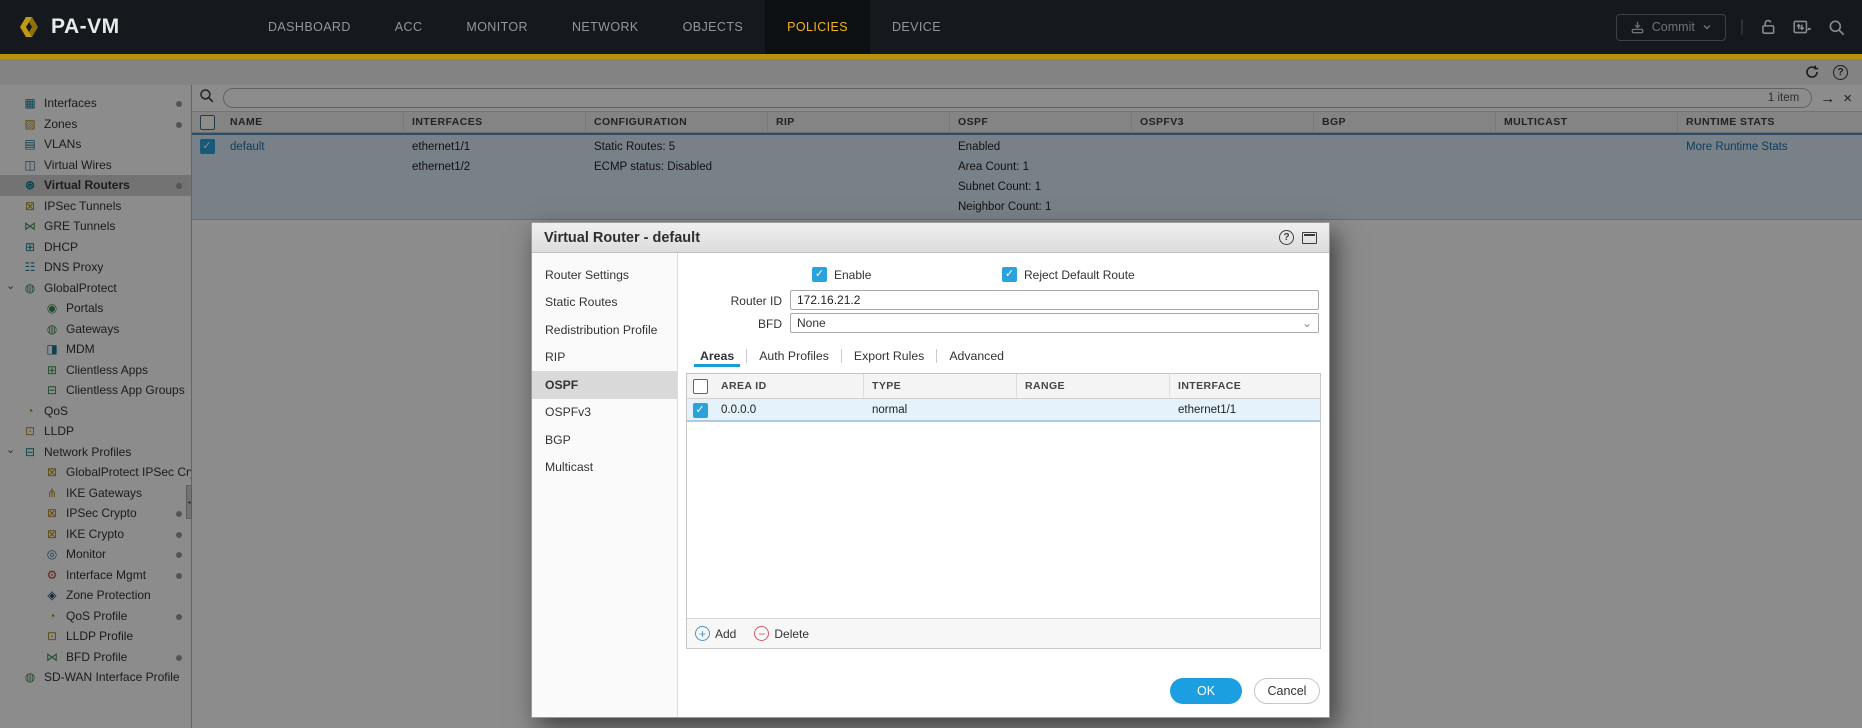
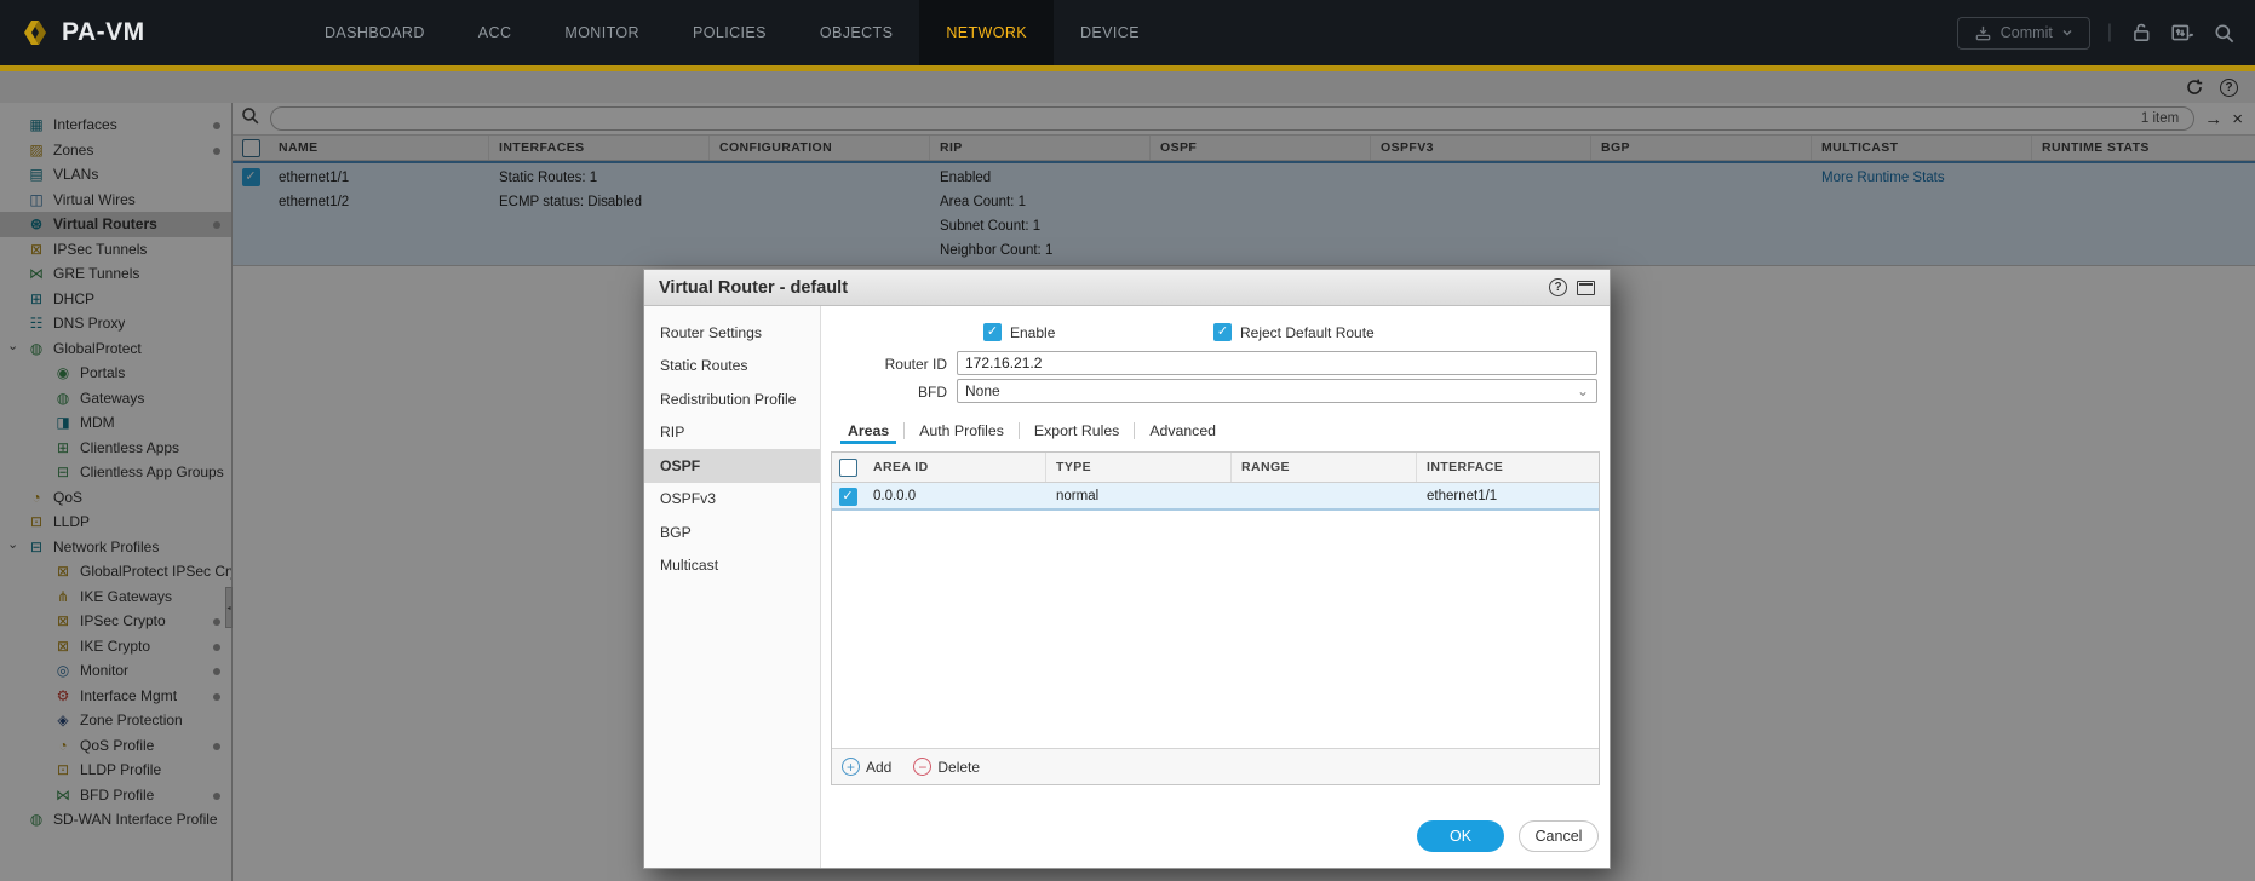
  PA-VM
  DASHBOARD
  ACC
  MONITOR
- NETWORK
+ POLICIES
  OBJECTS
- POLICIES
+ NETWORK
  DEVICE
  Commit
  |
  ?
  ▦
  Interfaces
  ▨
  Zones
  ▤
  VLANs
  ◫
  Virtual Wires
  ⊛
  Virtual Routers
  ⊠
  IPSec Tunnels
  ⋈
  GRE Tunnels
  ⊞
  DHCP
  ☷
  DNS Proxy
  ⌄
  ◍
  GlobalProtect
  ◉
  Portals
  ◍
  Gateways
  ◨
  MDM
  ⊞
  Clientless Apps
  ⊟
  Clientless App Groups
  ◔
  QoS
  ⊡
  LLDP
  ⌄
  ⊟
  Network Profiles
  ⊠
  GlobalProtect IPSec Cr
  ⋔
  IKE Gateways
  ⊠
  IPSec Crypto
  ⊠
  IKE Crypto
  ◎
  Monitor
  ⚙
  Interface Mgmt
  ◈
  Zone Protection
  ◔
  QoS Profile
  ⊡
  LLDP Profile
  ⋈
  BFD Profile
  ◍
  SD-WAN Interface Profile
  1 item
  →
  ×
  NAME
  INTERFACES
  CONFIGURATION
  RIP
  OSPF
  OSPFV3
  BGP
  MULTICAST
  RUNTIME STATS
- default
  ethernet1/1
  ethernet1/2
- Static Routes: 5
+ Static Routes: 1
  ECMP status: Disabled
  Enabled
  Area Count: 1
  Subnet Count: 1
  Neighbor Count: 1
  More Runtime Stats
  Virtual Router - default
  ?
  Router Settings
  Static Routes
  Redistribution Profile
  RIP
  OSPF
  OSPFv3
  BGP
  Multicast
  Enable
  Reject Default Route
  Router ID
  172.16.21.2
  BFD
  None
  ⌄
  Areas
  Auth Profiles
  Export Rules
  Advanced
  AREA ID
  TYPE
  RANGE
  INTERFACE
  0.0.0.0
  normal
  ethernet1/1
  +
  Add
  −
  Delete
  OK
  Cancel
